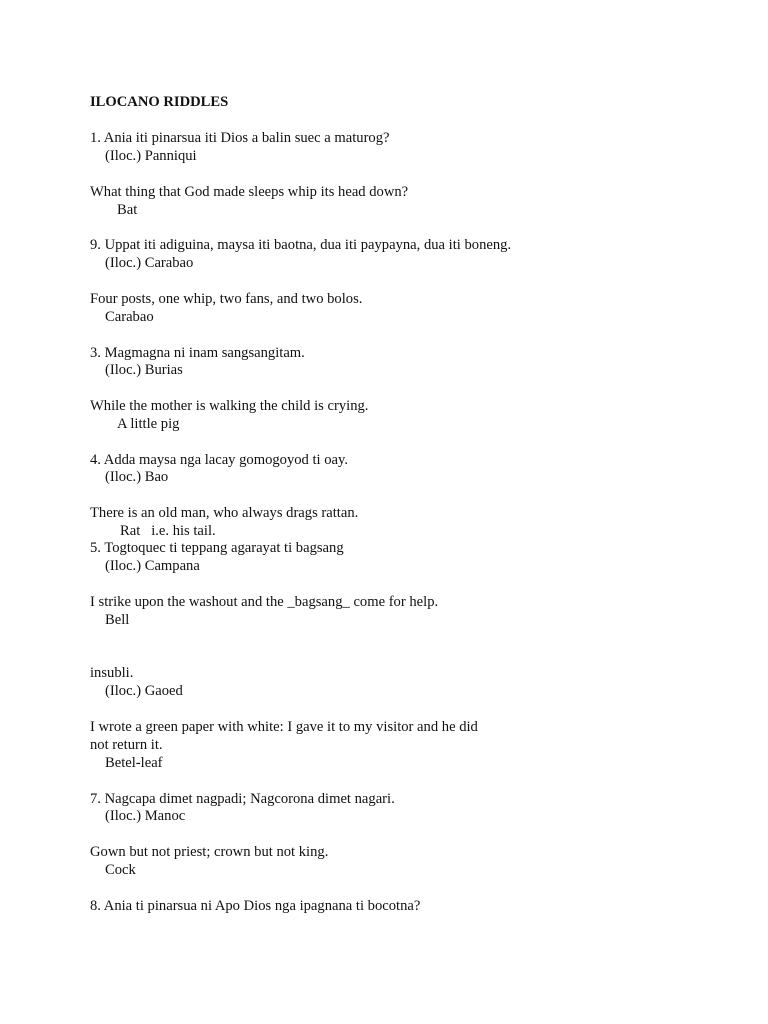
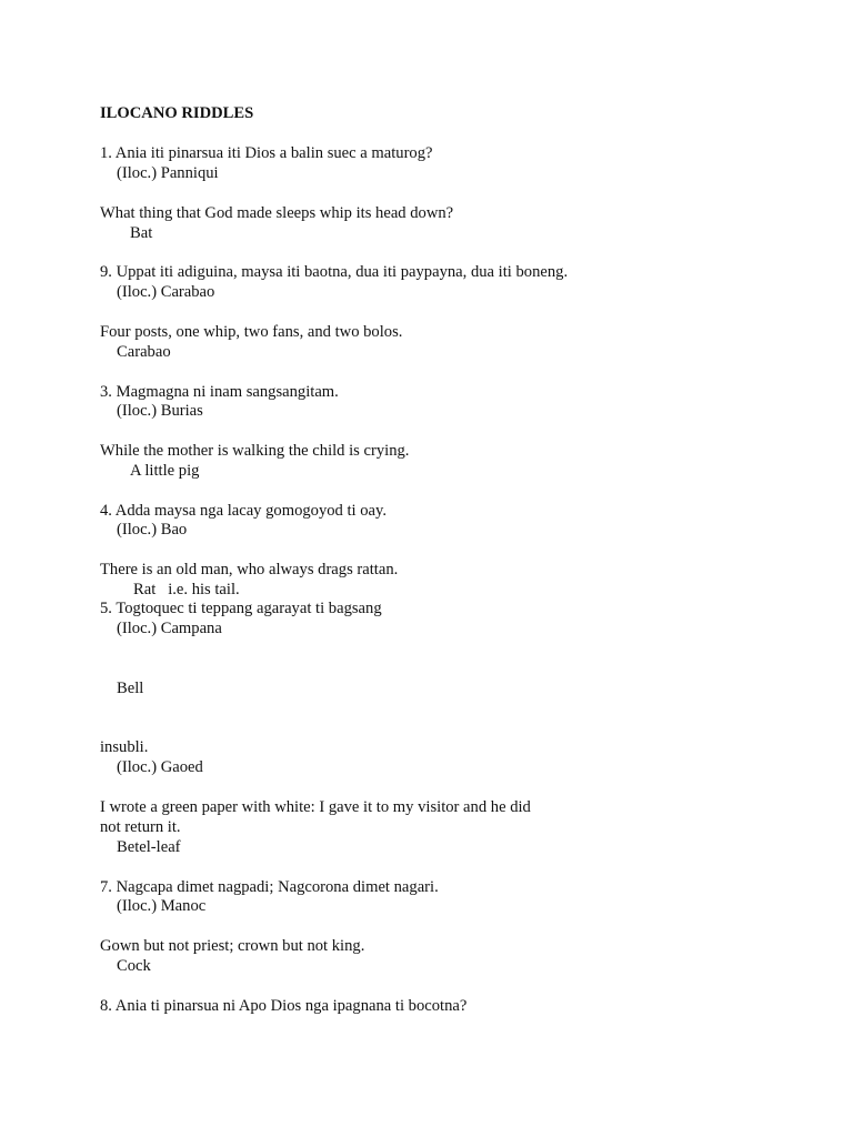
  ILOCANO RIDDLES
  1. Ania iti pinarsua iti Dios a balin suec a maturog?
  (Iloc.) Panniqui
  What thing that God made sleeps whip its head down?
  Bat
  9. Uppat iti adiguina, maysa iti baotna, dua iti paypayna, dua iti boneng.
  (Iloc.) Carabao
  Four posts, one whip, two fans, and two bolos.
  Carabao
  3. Magmagna ni inam sangsangitam.
  (Iloc.) Burias
  While the mother is walking the child is crying.
  A little pig
  4. Adda maysa nga lacay gomogoyod ti oay.
  (Iloc.) Bao
  There is an old man, who always drags rattan.
  Rat i.e. his tail.
  5. Togtoquec ti teppang agarayat ti bagsang
  (Iloc.) Campana
- I strike upon the washout and the _bagsang_ come for help.
  Bell
  insubli.
  (Iloc.) Gaoed
  I wrote a green paper with white: I gave it to my visitor and he did
  not return it.
  Betel-leaf
  7. Nagcapa dimet nagpadi; Nagcorona dimet nagari.
  (Iloc.) Manoc
  Gown but not priest; crown but not king.
  Cock
  8. Ania ti pinarsua ni Apo Dios nga ipagnana ti bocotna?
